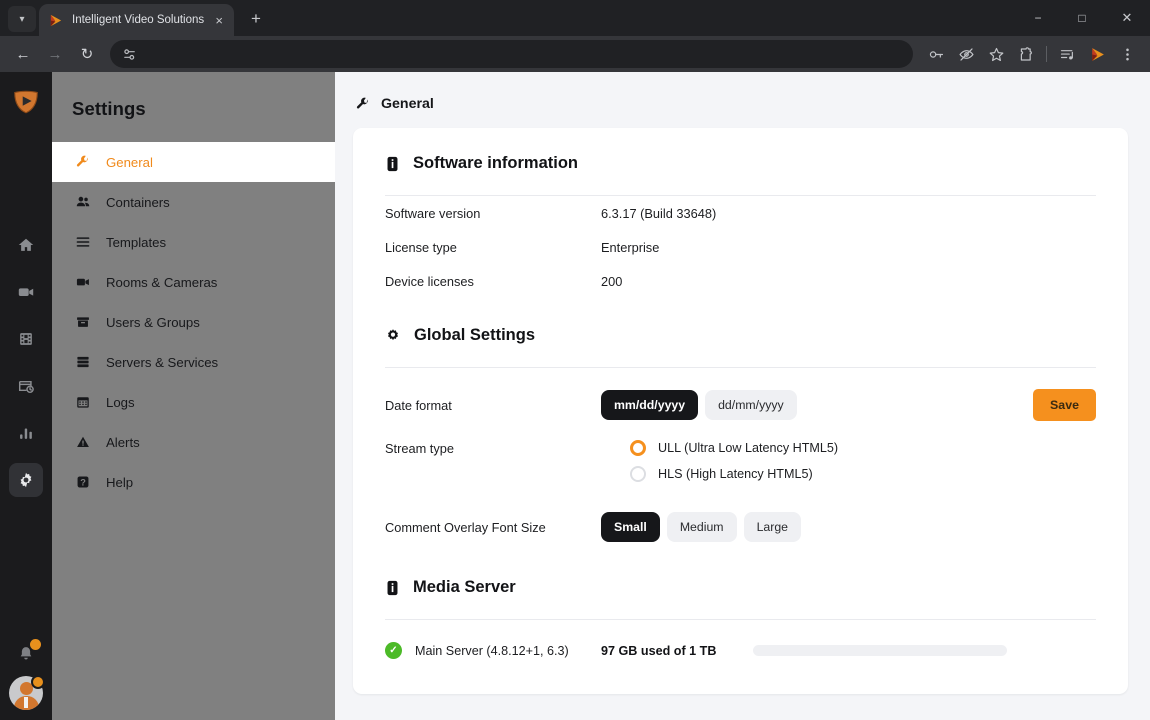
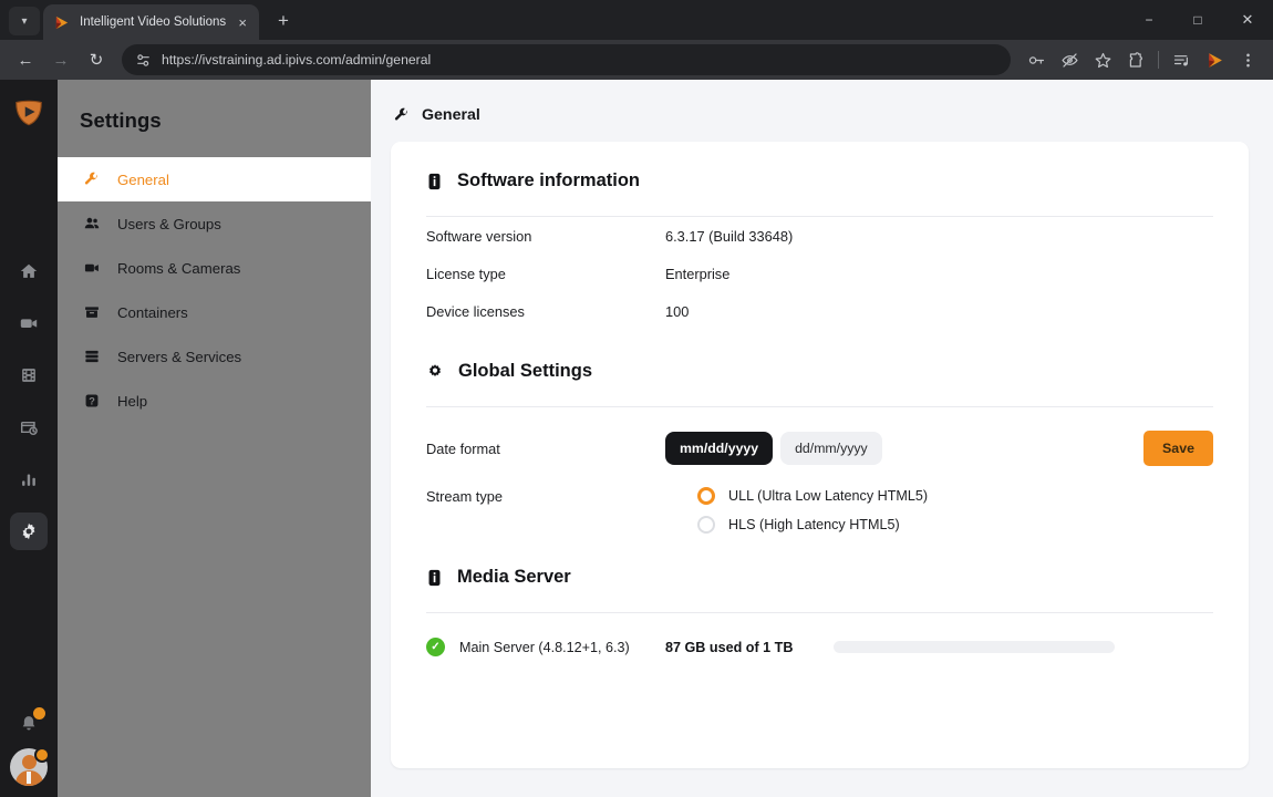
  ▾
  Intelligent Video Solutions
  ×
  +
  −
  □
  ✕
  ←
  →
  ↻
+ https://ivstraining.ad.ipivs.com/admin/general
  Settings
  General
- Containers
+ Users & Groups
- Templates
  Rooms & Cameras
- Users & Groups
+ Containers
  Servers & Services
- Logs
- Alerts
  ?
  Help
  General
  Software information
  Software version
  6.3.17 (Build 33648)
  License type
  Enterprise
  Device licenses
- 200
+ 100
  Global Settings
  Date format
  mm/dd/yyyy
  dd/mm/yyyy
  Save
  Stream type
  ULL (Ultra Low Latency HTML5)
  HLS (High Latency HTML5)
- Comment Overlay Font Size
- Small
- Medium
- Large
  Media Server
  ✓
  Main Server (4.8.12+1, 6.3)
- 97 GB used of 1 TB
+ 87 GB used of 1 TB
